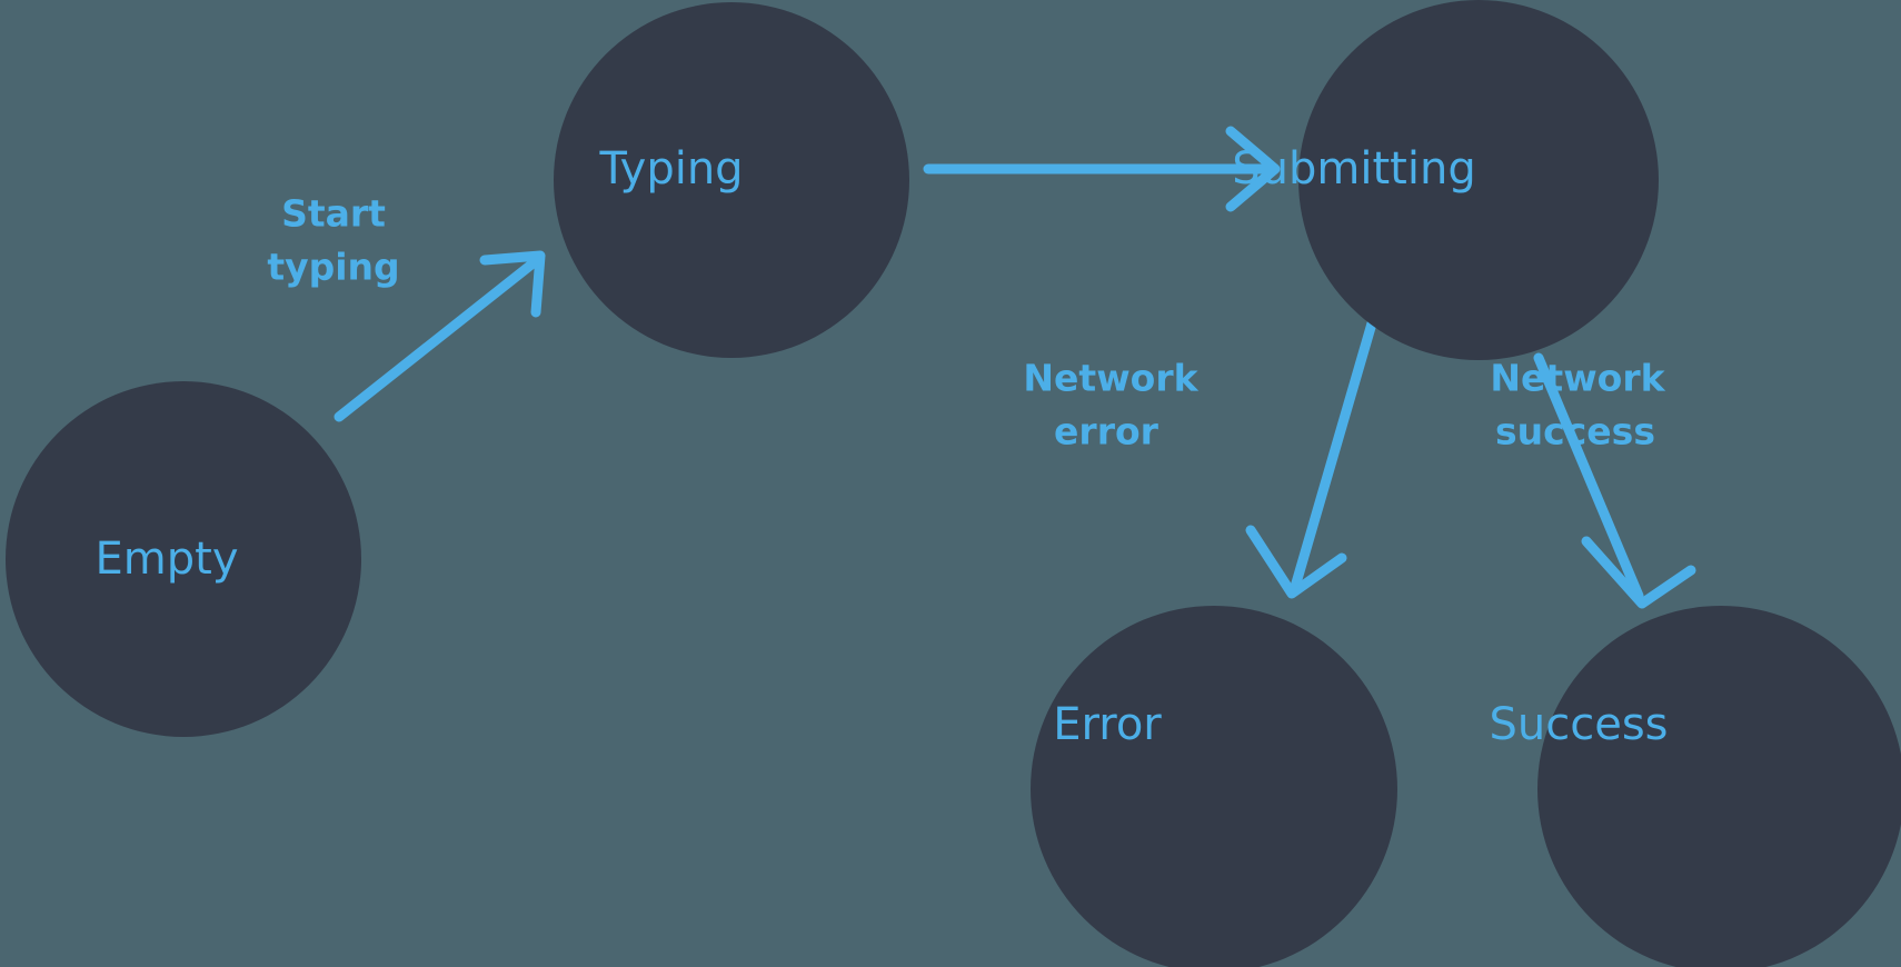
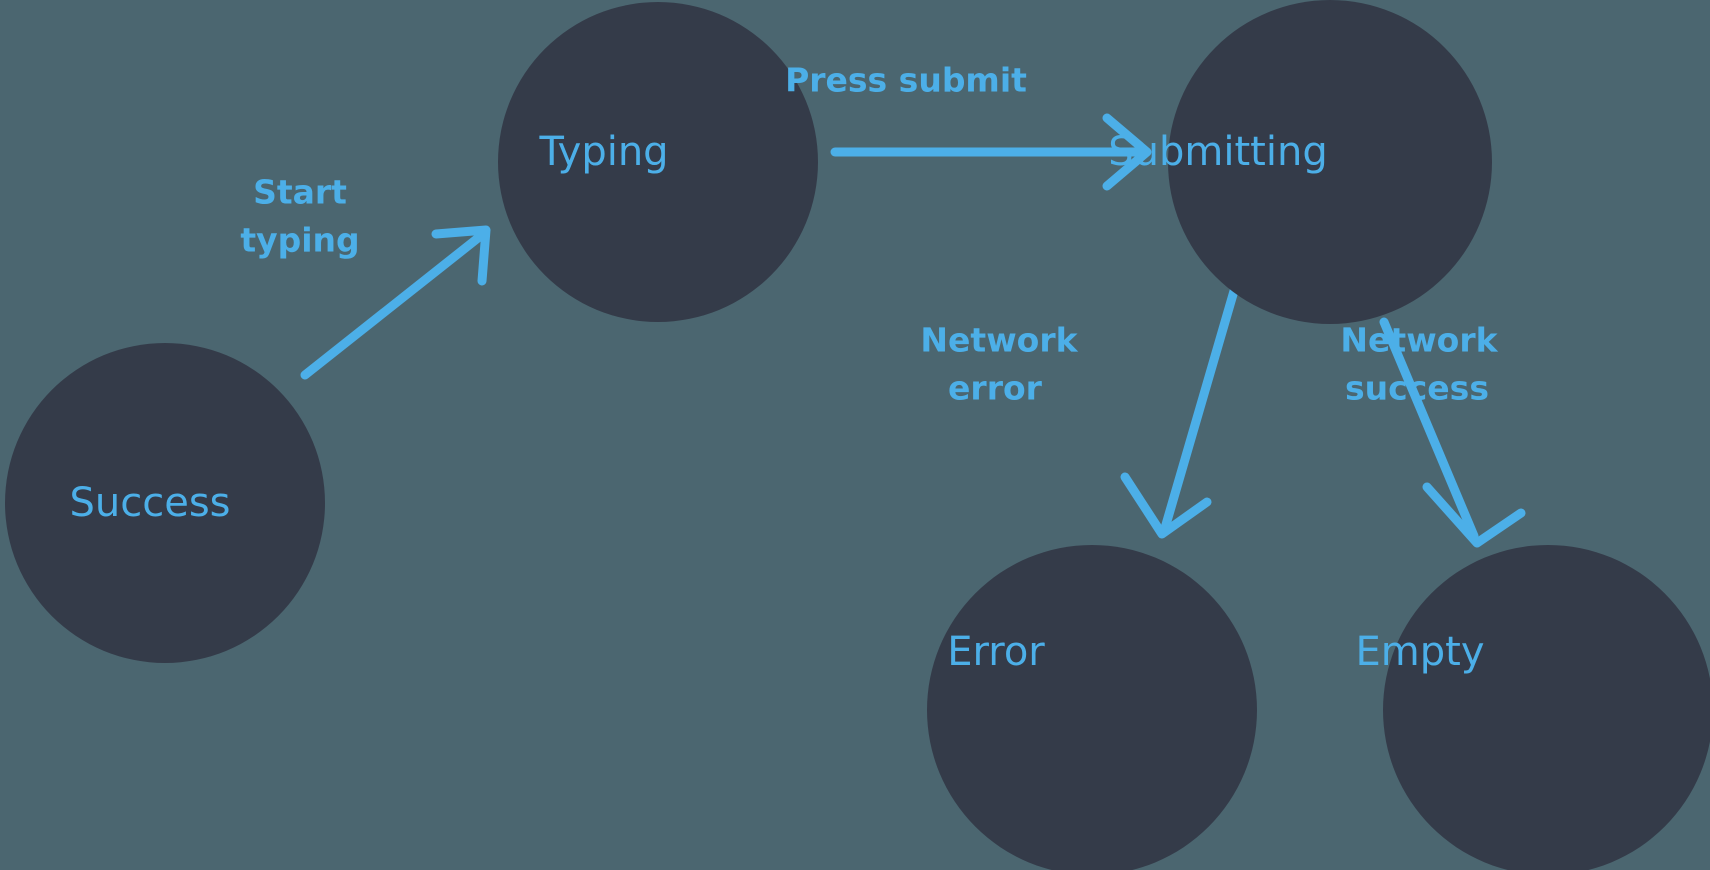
- Empty
+ Success
  Typing
  Submitting
  Error
- Success
+ Empty
  Start
  typing
+ Press submit
  Network
  error
  Network
  success
